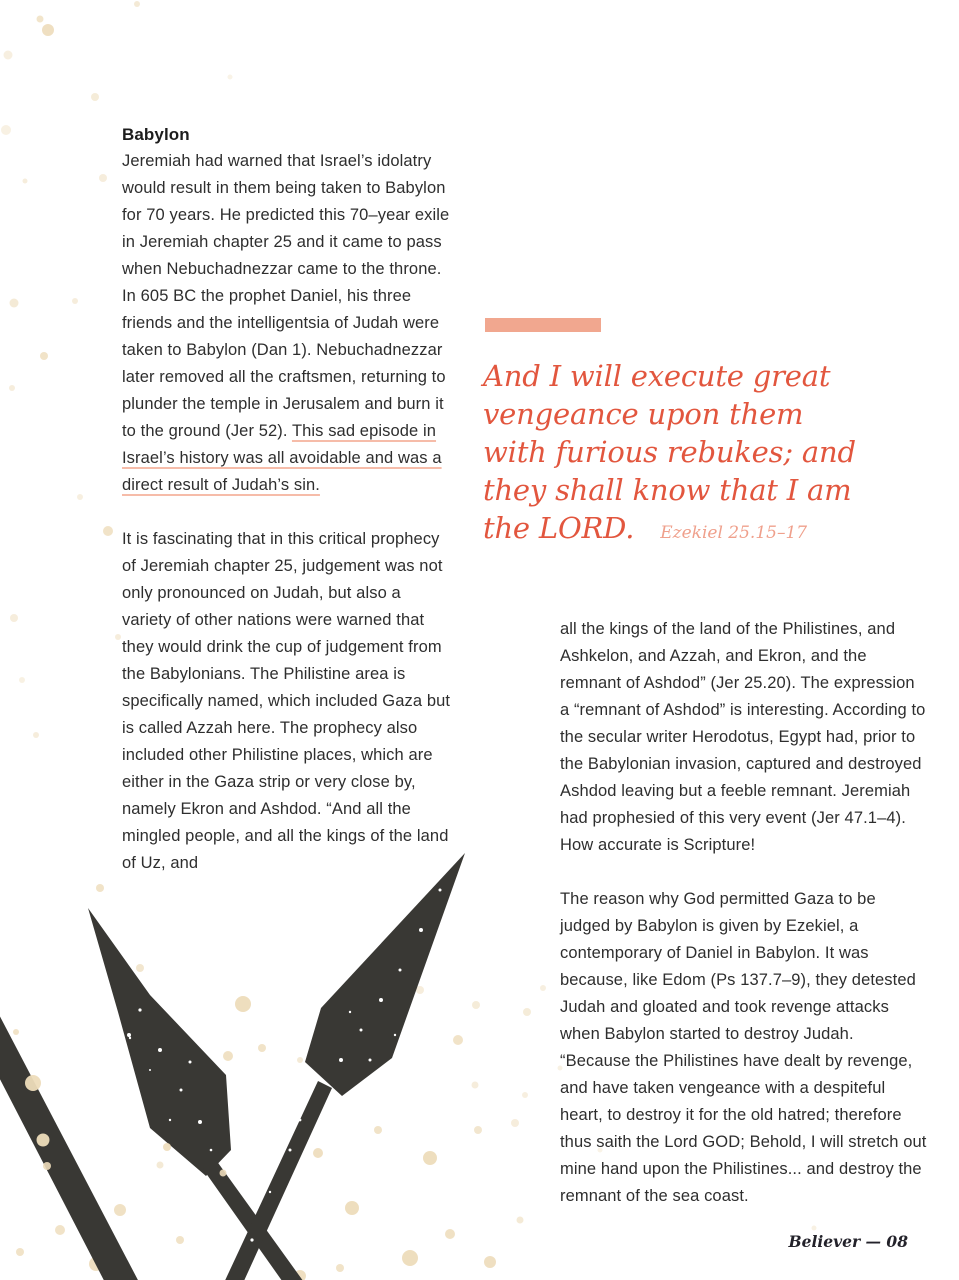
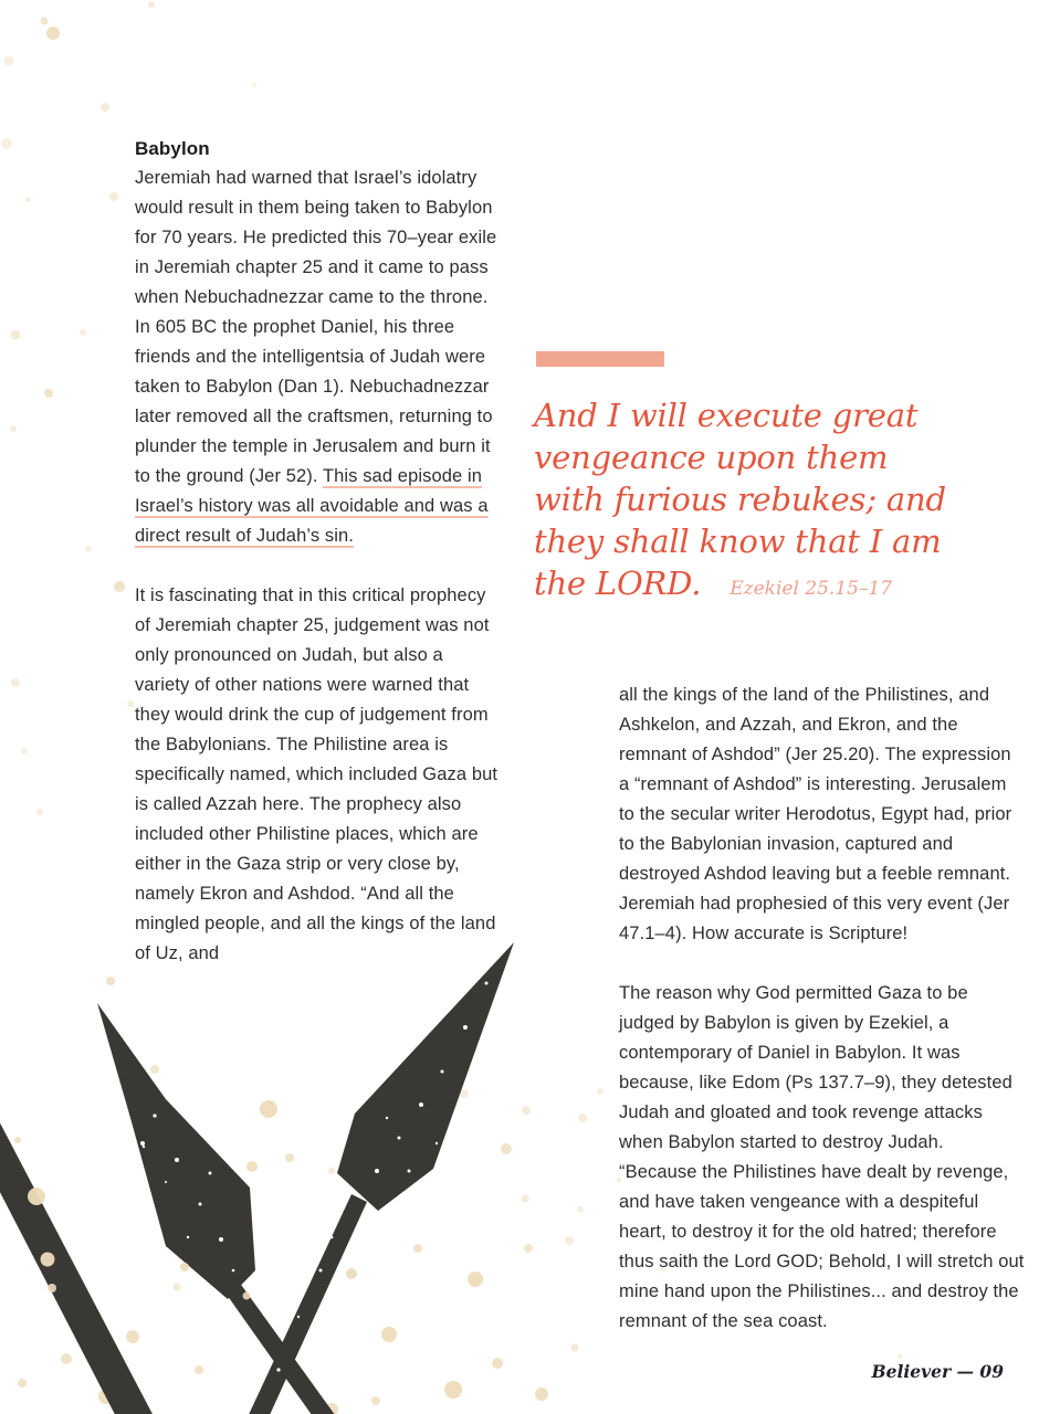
  Babylon
  Jeremiah had warned that Israel’s idolatry would result in them being taken to Babylon for 70 years. He predicted this 70–year exile in Jeremiah chapter 25 and it came to pass when Nebuchadnezzar came to the throne. In 605 BC the prophet Daniel, his three friends and the intelligentsia of Judah were taken to Babylon (Dan 1). Nebuchadnezzar later removed all the craftsmen, returning to plunder the temple in Jerusalem and burn it to the ground (Jer 52). This sad episode in Israel’s history was all avoidable and was a direct result of Judah’s sin.
  It is fascinating that in this critical prophecy of Jeremiah chapter 25, judgement was not only pronounced on Judah, but also a variety of other nations were warned that they would drink the cup of judgement from the Babylonians. The Philistine area is specifically named, which included Gaza but is called Azzah here. The prophecy also included other Philistine places, which are either in the Gaza strip or very close by, namely Ekron and Ashdod. “And all the mingled people, and all the kings of the land of Uz, and
  And I will execute great vengeance upon them with furious rebukes; and they shall know that I am the LORD. Ezekiel 25.15–17
- all the kings of the land of the Philistines, and Ashkelon, and Azzah, and Ekron, and the remnant of Ashdod” (Jer 25.20). The expression a “remnant of Ashdod” is interesting. According to the secular writer Herodotus, Egypt had, prior to the Babylonian invasion, captured and destroyed Ashdod leaving but a feeble remnant. Jeremiah had prophesied of this very event (Jer 47.1–4). How accurate is Scripture!
+ all the kings of the land of the Philistines, and Ashkelon, and Azzah, and Ekron, and the remnant of Ashdod” (Jer 25.20). The expression a “remnant of Ashdod” is interesting. Jerusalem to the secular writer Herodotus, Egypt had, prior to the Babylonian invasion, captured and destroyed Ashdod leaving but a feeble remnant. Jeremiah had prophesied of this very event (Jer 47.1–4). How accurate is Scripture!
  The reason why God permitted Gaza to be judged by Babylon is given by Ezekiel, a contemporary of Daniel in Babylon. It was because, like Edom (Ps 137.7–9), they detested Judah and gloated and took revenge attacks when Babylon started to destroy Judah. “Because the Philistines have dealt by revenge, and have taken vengeance with a despiteful heart, to destroy it for the old hatred; therefore thus saith the Lord GOD; Behold, I will stretch out mine hand upon the Philistines... and destroy the remnant of the sea coast.
- Believer — 08
+ Believer — 09
